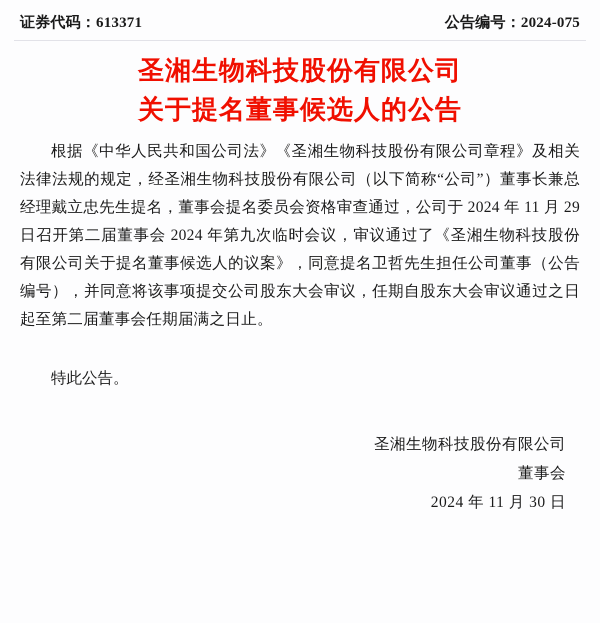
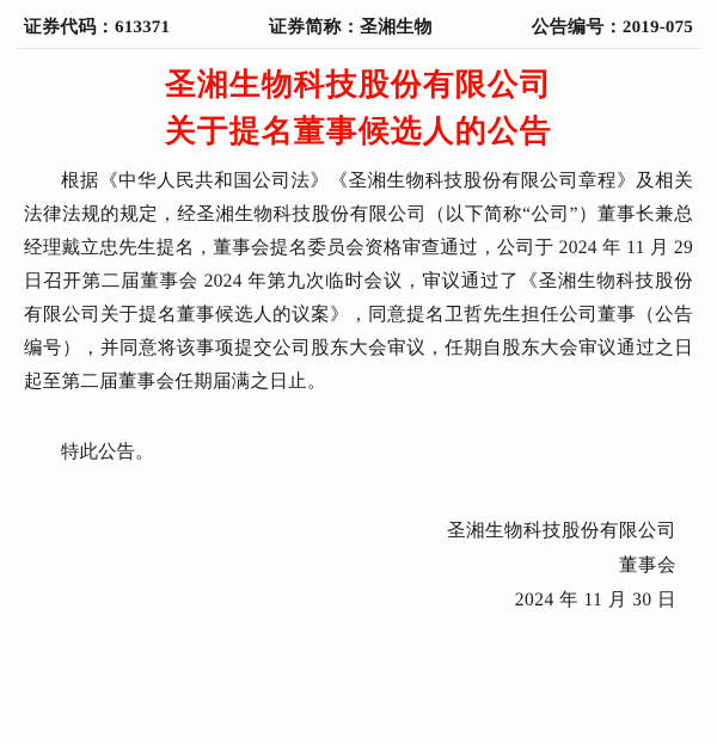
  证券代码：613371
+ 证券简称：圣湘生物
- 公告编号：2024-075
+ 公告编号：2019-075
  圣湘生物科技股份有限公司
  关于提名董事候选人的公告
  根据《中华人民共和国公司法》《圣湘生物科技股份有限公司章程》及相关法律法规的规定，经圣湘生物科技股份有限公司（以下简称“公司”）董事长兼总经理戴立忠先生提名，董事会提名委员会资格审查通过，公司于 2024 年 11 月 29 日召开第二届董事会 2024 年第九次临时会议，审议通过了《圣湘生物科技股份有限公司关于提名董事候选人的议案》，同意提名卫哲先生担任公司董事（公告编号），并同意将该事项提交公司股东大会审议，任期自股东大会审议通过之日起至第二届董事会任期届满之日止。
  特此公告。
  圣湘生物科技股份有限公司
  董事会
  2024 年 11 月 30 日
